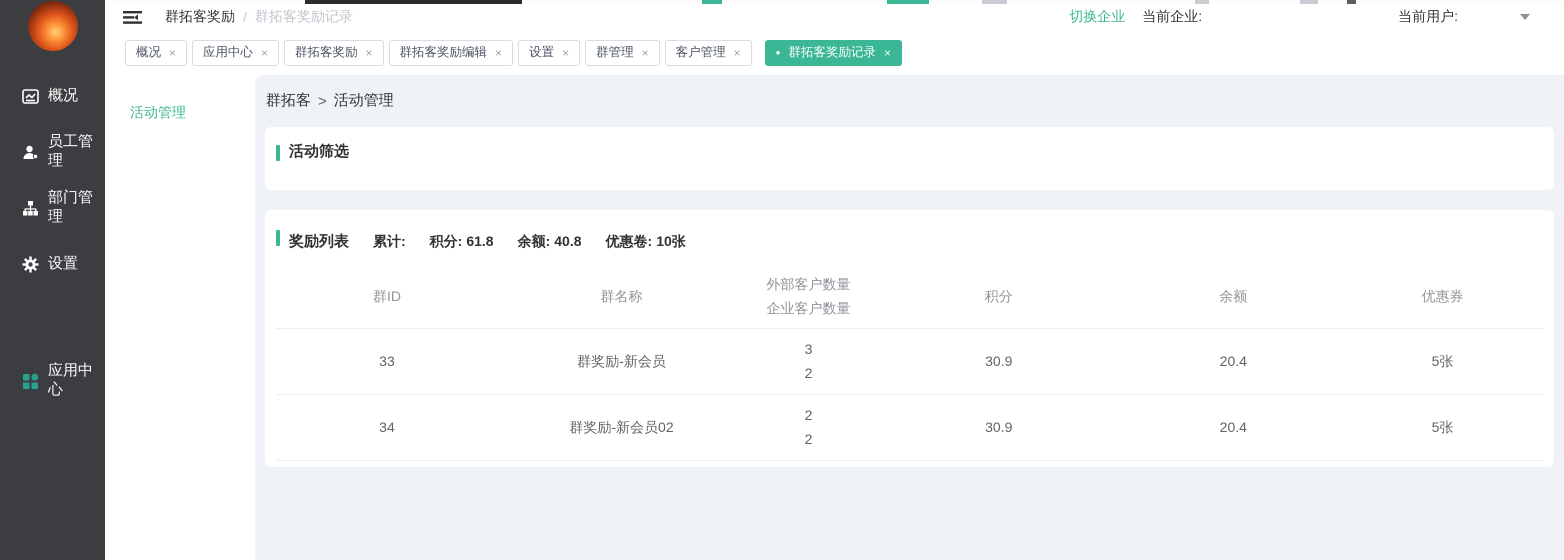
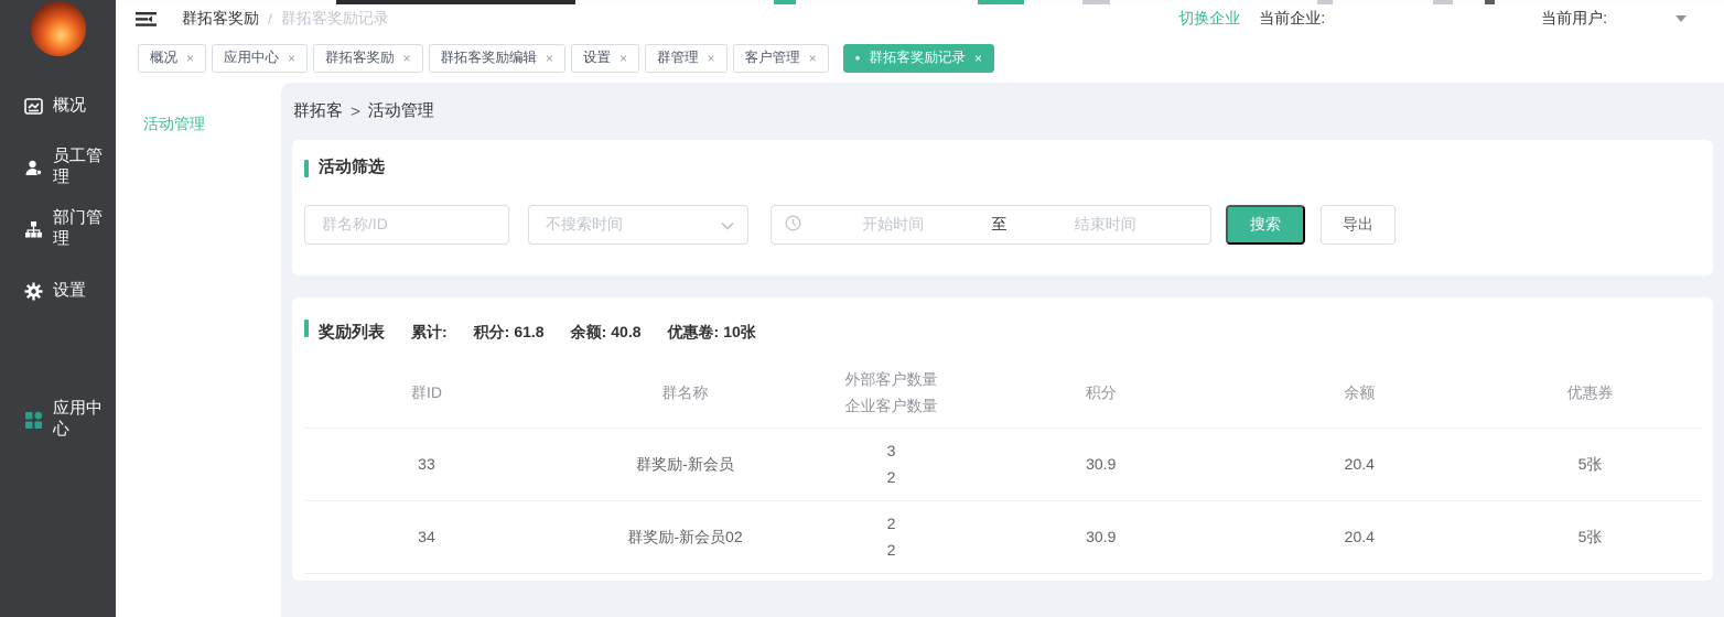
  概况
  员工管理
  部门管理
  设置
  应用中心
  群拓客奖励
  /
  群拓客奖励记录
  切换企业
  当前企业:
  当前用户:
  概况
  ×
  应用中心
  ×
  群拓客奖励
  ×
  群拓客奖励编辑
  ×
  设置
  ×
  群管理
  ×
  客户管理
  ×
  ●
  群拓客奖励记录
  ×
  活动管理
  群拓客
  >
  活动管理
  活动筛选
+ 群名称/ID
+ 不搜索时间
+ 开始时间
+ 至
+ 结束时间
+ 搜索
+ 导出
  奖励列表
  累计:
  积分: 61.8
  余额: 40.8
  优惠卷: 10张
  群ID	群名称	外部客户数量 企业客户数量	积分	余额	优惠券
  33	群奖励-新会员	3 2	30.9	20.4	5张
  34	群奖励-新会员02	2 2	30.9	20.4	5张
